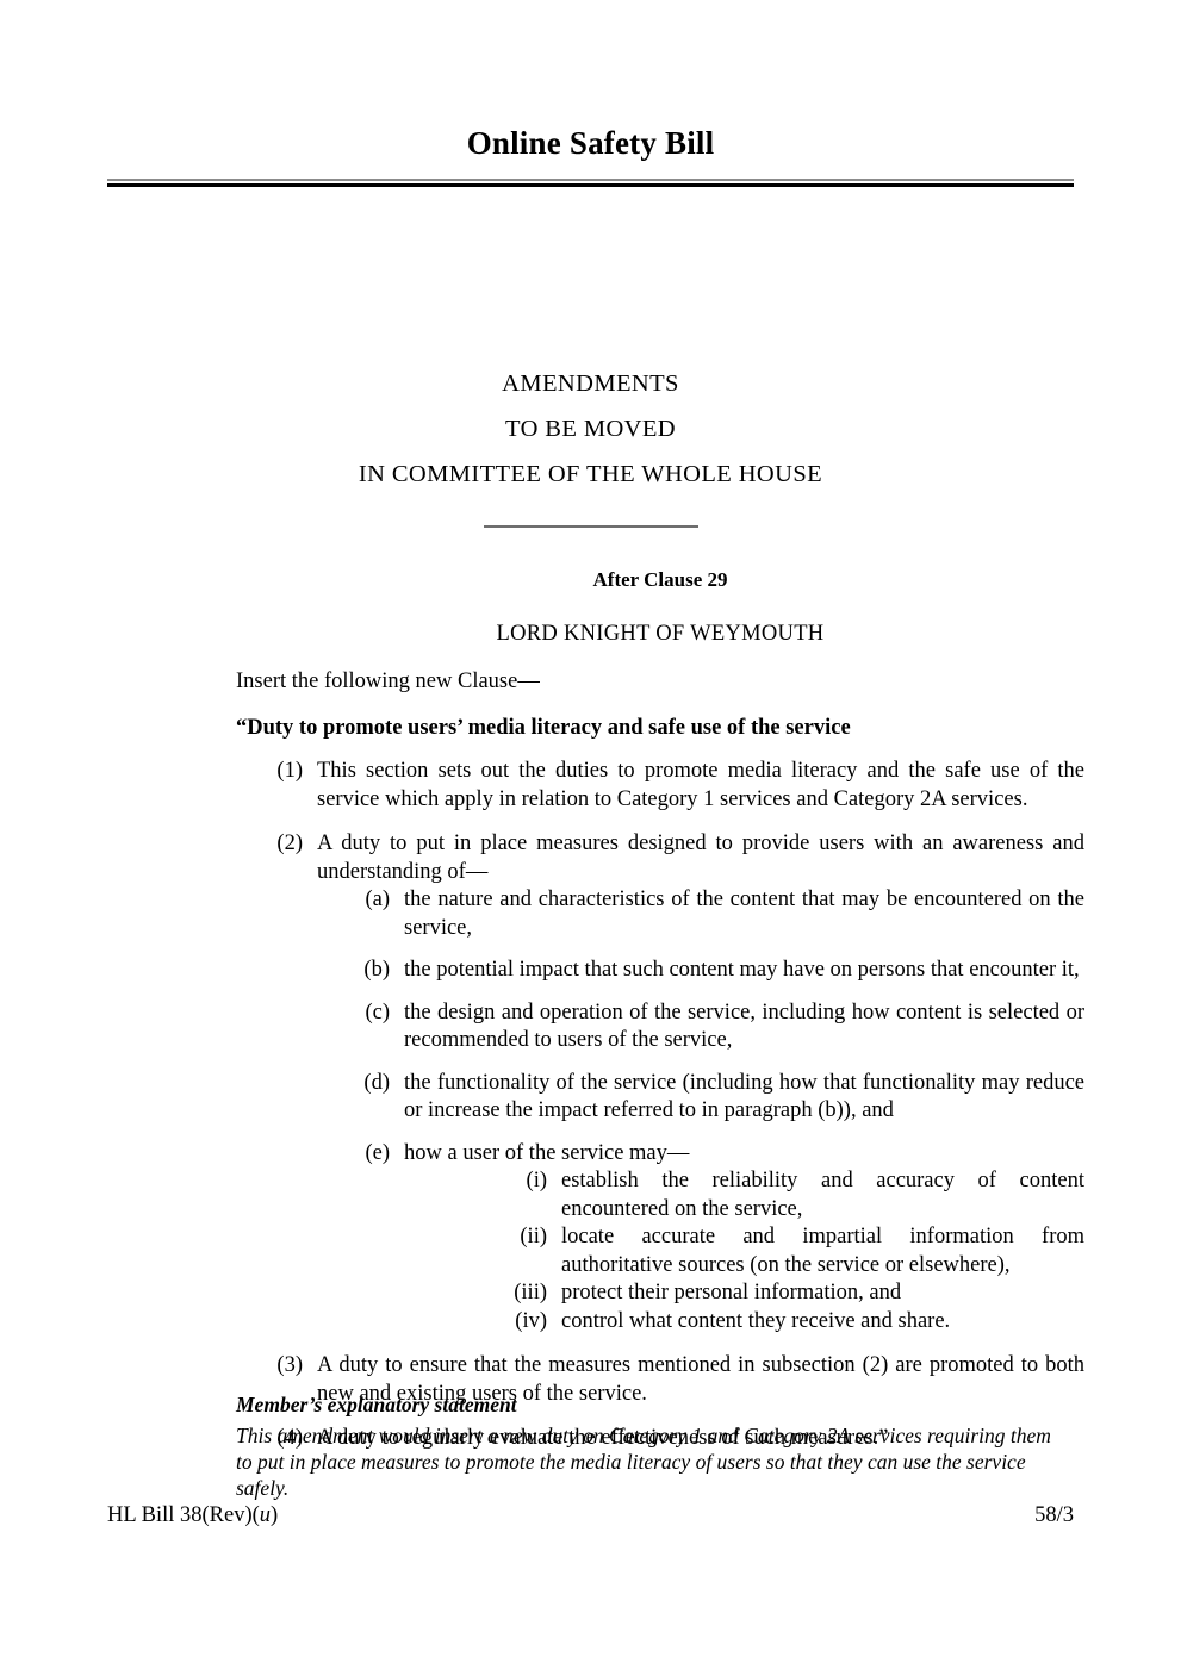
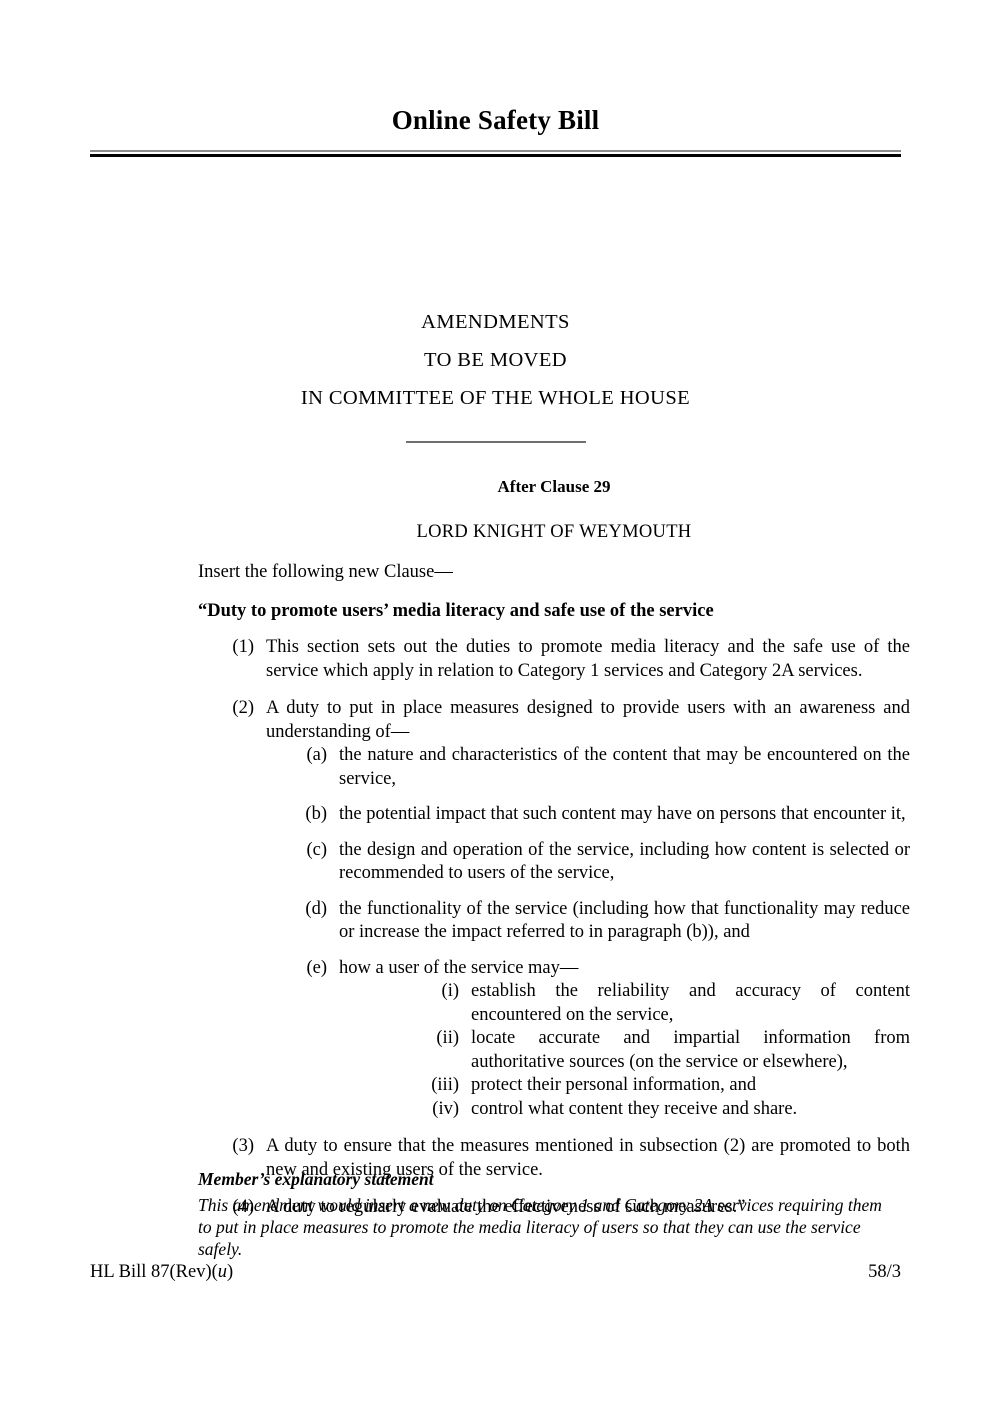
  Online Safety Bill
  AMENDMENTS
  TO BE MOVED
  IN COMMITTEE OF THE WHOLE HOUSE
  After Clause 29
  LORD KNIGHT OF WEYMOUTH
  Insert the following new Clause—
  “Duty to promote users’ media literacy and safe use of the service
  (1)
  This section sets out the duties to promote media literacy and the safe use of the service which apply in relation to Category 1 services and Category 2A services.
  (2)
  A duty to put in place measures designed to provide users with an awareness and understanding of—
  (a)
  the nature and characteristics of the content that may be encountered on the service,
  (b)
  the potential impact that such content may have on persons that encounter it,
  (c)
  the design and operation of the service, including how content is selected or recommended to users of the service,
  (d)
  the functionality of the service (including how that functionality may reduce or increase the impact referred to in paragraph (b)), and
  (e)
  how a user of the service may—
  (i)
  establish the reliability and accuracy of content encountered on the service,
  (ii)
  locate accurate and impartial information from authoritative sources (on the service or elsewhere),
  (iii)
  protect their personal information, and
  (iv)
  control what content they receive and share.
  (3)
  A duty to ensure that the measures mentioned in subsection (2) are promoted to both new and existing users of the service.
  (4)
  A duty to regularly evaluate the effectiveness of such measures.”
  Member’s explanatory statement
  This amendment would insert a new duty on Category 1 and Category 2A services requiring them to put in place measures to promote the media literacy of users so that they can use the service safely.
- HL Bill 38(Rev)(u)
+ HL Bill 87(Rev)(u)
  58/3
